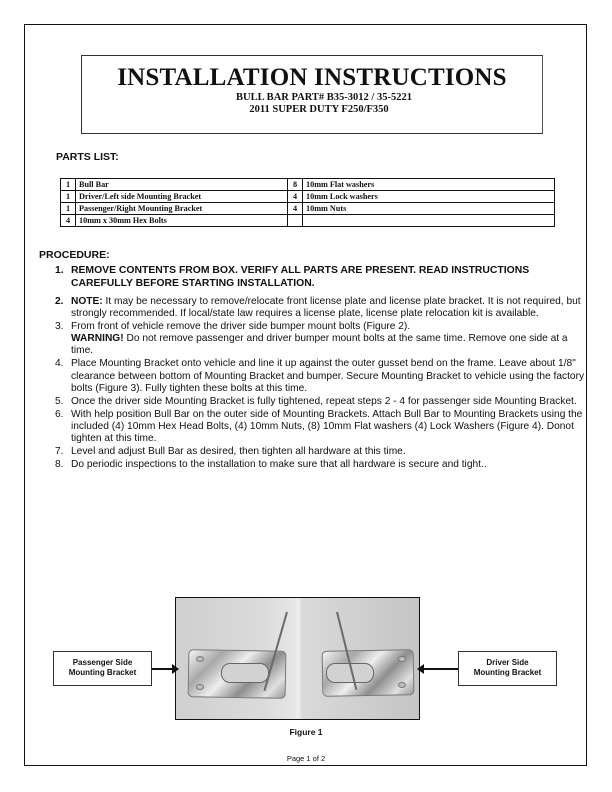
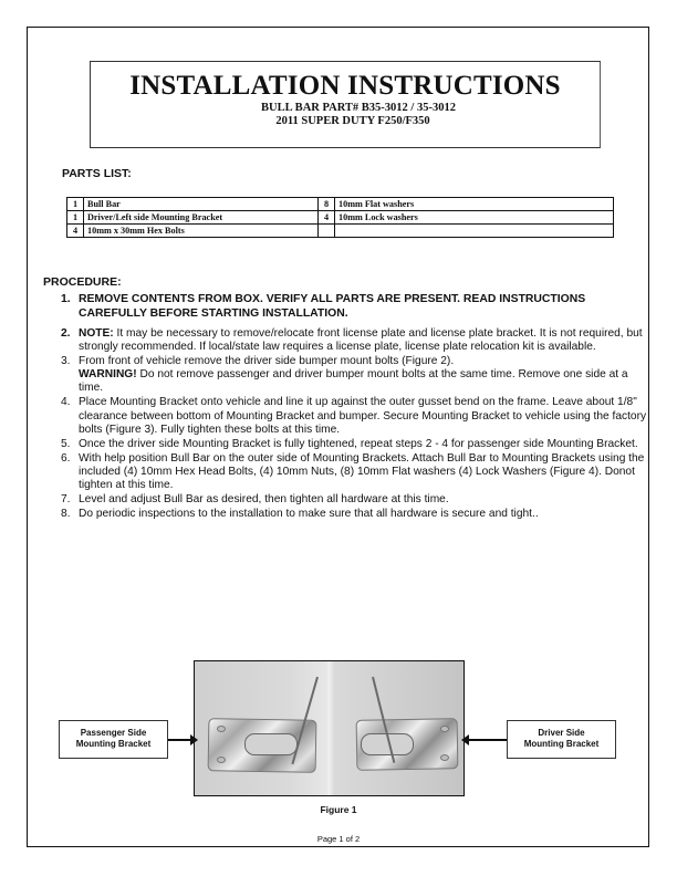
  INSTALLATION INSTRUCTIONS
- BULL BAR PART# B35-3012 / 35-5221
+ BULL BAR PART# B35-3012 / 35-3012
  2011 SUPER DUTY F250/F350
  PARTS LIST:
  1	Bull Bar	8	10mm Flat washers
  1	Driver/Left side Mounting Bracket	4	10mm Lock washers
- 1	Passenger/Right Mounting Bracket	4	10mm Nuts
  4	10mm x 30mm Hex Bolts
  PROCEDURE:
  1.
  REMOVE CONTENTS FROM BOX. VERIFY ALL PARTS ARE PRESENT. READ INSTRUCTIONS CAREFULLY BEFORE STARTING INSTALLATION.
  2.
  NOTE: It may be necessary to remove/relocate front license plate and license plate bracket. It is not required, but strongly recommended. If local/state law requires a license plate, license plate relocation kit is available.
  3.
  From front of vehicle remove the driver side bumper mount bolts (Figure 2).
  WARNING! Do not remove passenger and driver bumper mount bolts at the same time. Remove one side at a time.
  4.
  Place Mounting Bracket onto vehicle and line it up against the outer gusset bend on the frame. Leave about 1/8" clearance between bottom of Mounting Bracket and bumper. Secure Mounting Bracket to vehicle using the factory bolts (Figure 3). Fully tighten these bolts at this time.
  5.
  Once the driver side Mounting Bracket is fully tightened, repeat steps 2 - 4 for passenger side Mounting Bracket.
  6.
  With help position Bull Bar on the outer side of Mounting Brackets. Attach Bull Bar to Mounting Brackets using the included (4) 10mm Hex Head Bolts, (4) 10mm Nuts, (8) 10mm Flat washers (4) Lock Washers (Figure 4). Donot tighten at this time.
  7.
  Level and adjust Bull Bar as desired, then tighten all hardware at this time.
  8.
  Do periodic inspections to the installation to make sure that all hardware is secure and tight..
  Passenger Side
  Mounting Bracket
  Driver Side
  Mounting Bracket
  Figure 1
  Page 1 of 2
